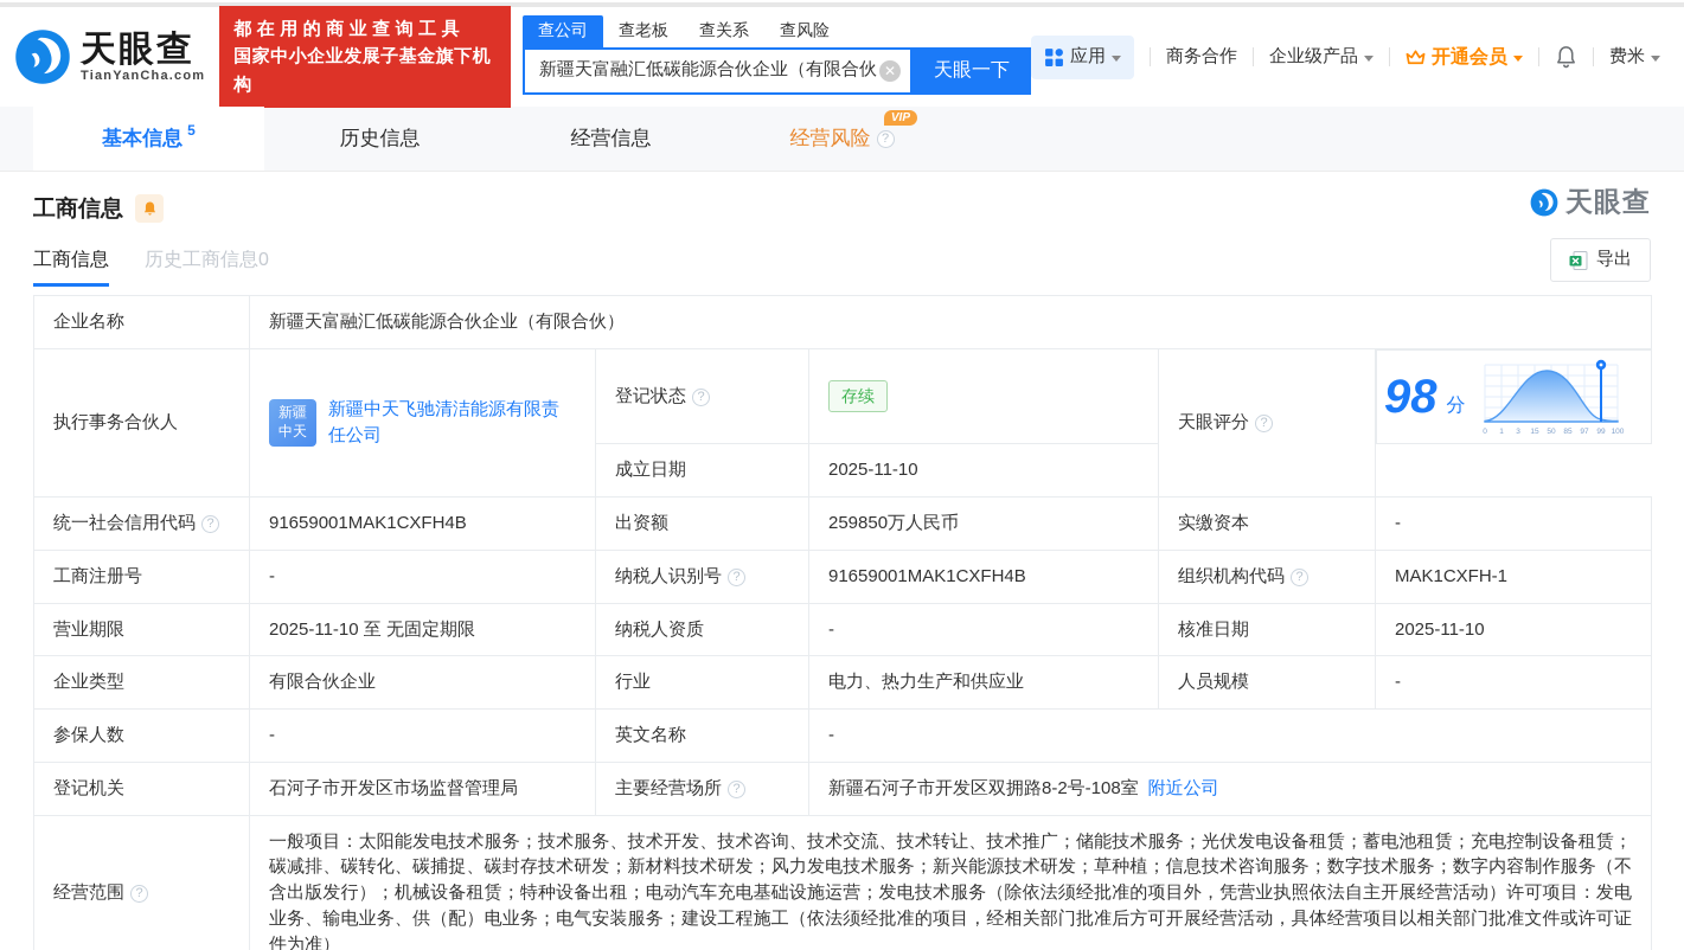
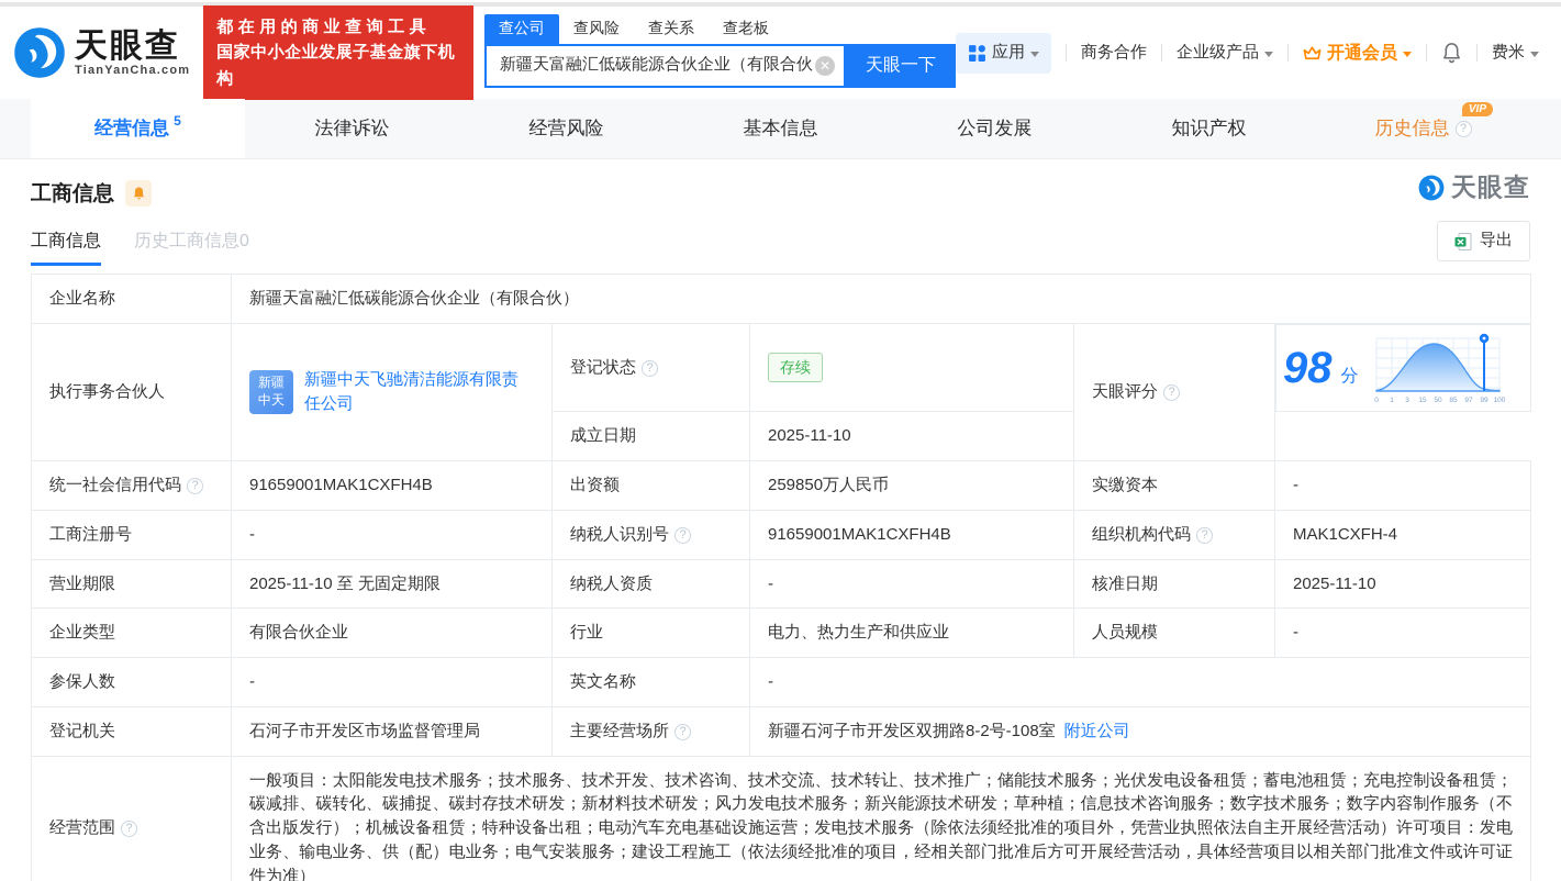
  天眼查
  TianYanCha.com
  都在用的商业查询工具
  国家中小企业发展子基金旗下机构
  查公司
- 查老板
+ 查风险
  查关系
- 查风险
+ 查老板
  新疆天富融汇低碳能源合伙企业（有限合伙
  ✕
  天眼一下
  应用
  商务合作
  企业级产品
  开通会员
  费米
- 基本信息
+ 经营信息
  5
+ 法律诉讼
- 历史信息
+ 经营风险
- 经营信息
+ 基本信息
+ 公司发展
+ 知识产权
  VIP
- 经营风险
+ 历史信息
  ?
  工商信息
  天眼查
  工商信息
  历史工商信息0
  导出
  企业名称	新疆天富融汇低碳能源合伙企业（有限合伙）
  执行事务合伙人	新疆中天 新疆中天飞驰清洁能源有限责任公司	登记状态 ?	存续	天眼评分 ?	98 分
  成立日期	2025-11-10
  统一社会信用代码 ?	91659001MAK1CXFH4B	出资额	259850万人民币	实缴资本	-
- 工商注册号	-	纳税人识别号 ?	91659001MAK1CXFH4B	组织机构代码 ?	MAK1CXFH-1
+ 工商注册号	-	纳税人识别号 ?	91659001MAK1CXFH4B	组织机构代码 ?	MAK1CXFH-4
  营业期限	2025-11-10 至 无固定期限	纳税人资质	-	核准日期	2025-11-10
  企业类型	有限合伙企业	行业	电力、热力生产和供应业	人员规模	-
  参保人数	-	英文名称	-
  登记机关	石河子市开发区市场监督管理局	主要经营场所 ?	新疆石河子市开发区双拥路8-2号-108室 附近公司
  经营范围 ?	一般项目：太阳能发电技术服务；技术服务、技术开发、技术咨询、技术交流、技术转让、技术推广；储能技术服务；光伏发电设备租赁；蓄电池租赁；充电控制设备租赁；碳减排、碳转化、碳捕捉、碳封存技术研发；新材料技术研发；风力发电技术服务；新兴能源技术研发；草种植；信息技术咨询服务；数字技术服务；数字内容制作服务（不含出版发行）；机械设备租赁；特种设备出租；电动汽车充电基础设施运营；发电技术服务（除依法须经批准的项目外，凭营业执照依法自主开展经营活动）许可项目：发电业务、输电业务、供（配）电业务；电气安装服务；建设工程施工（依法须经批准的项目，经相关部门批准后方可开展经营活动，具体经营项目以相关部门批准文件或许可证件为准）
